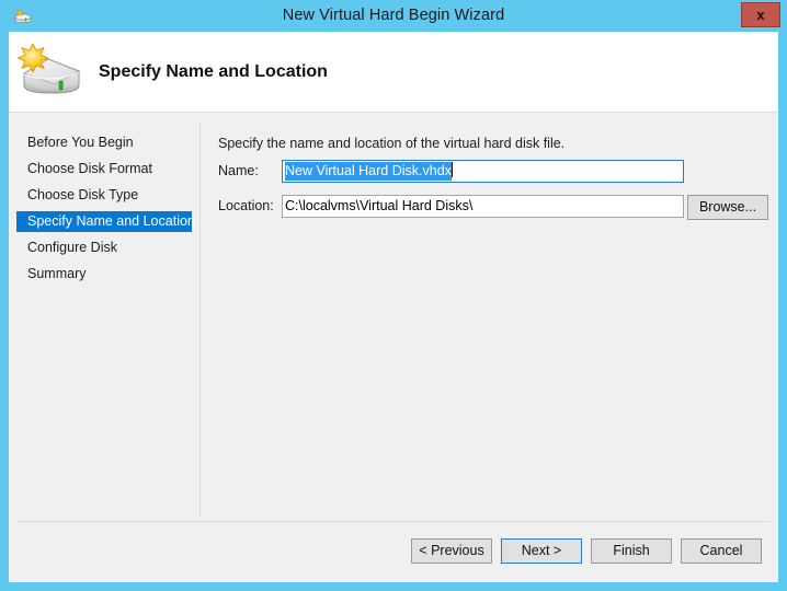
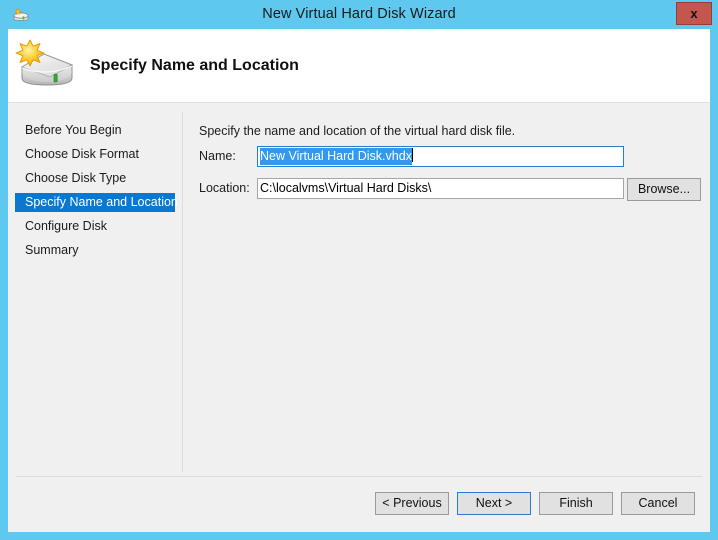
- New Virtual Hard Begin Wizard
+ New Virtual Hard Disk Wizard
  x
  Specify Name and Location
  Before You Begin
  Choose Disk Format
  Choose Disk Type
  Specify Name and Location
  Configure Disk
  Summary
  Specify the name and location of the virtual hard disk file.
  Name:
  New Virtual Hard Disk.vhdx
  Location:
  C:\localvms\Virtual Hard Disks\
  Browse...
  < Previous
  Next >
  Finish
  Cancel
